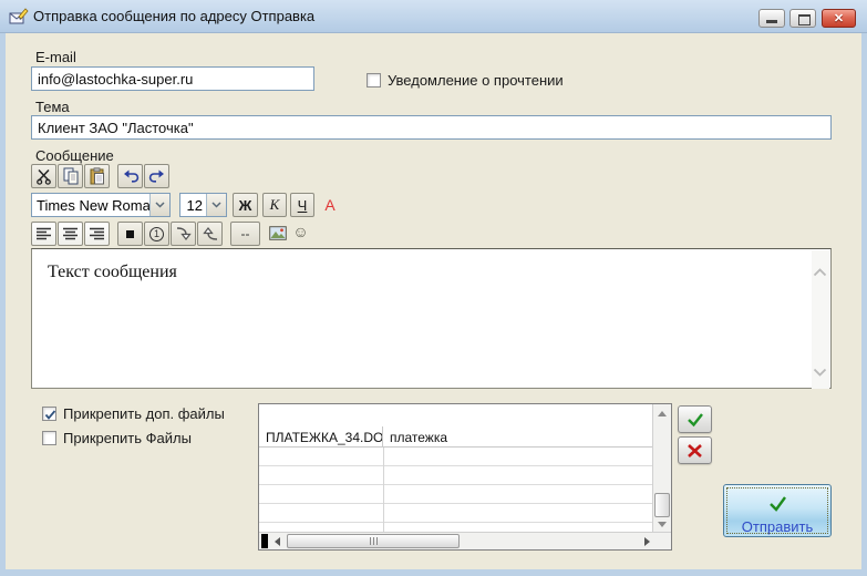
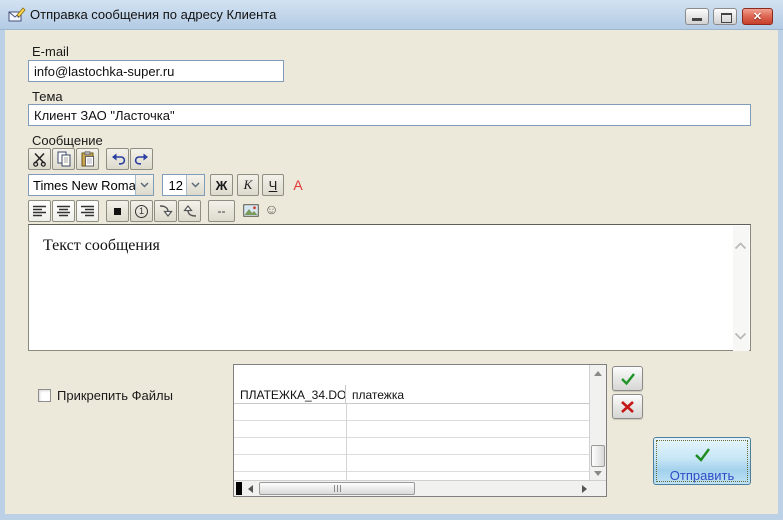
- Отправка сообщения по адресу Отправка
+ Отправка сообщения по адресу Клиента
  ✕
  E-mail
  info@lastochka-super.ru
- Уведомление о прочтении
  Тема
  Клиент ЗАО "Ласточка"
  Сообщение
  Times New Roma
  12
  Ж
  К
  Ч
  А
  1
  --
  ☺
  Текст сообщения
- Прикрепить доп. файлы
  Прикрепить Файлы
  ПЛАТЕЖКА_34.DO
  платежка
  Отправить
